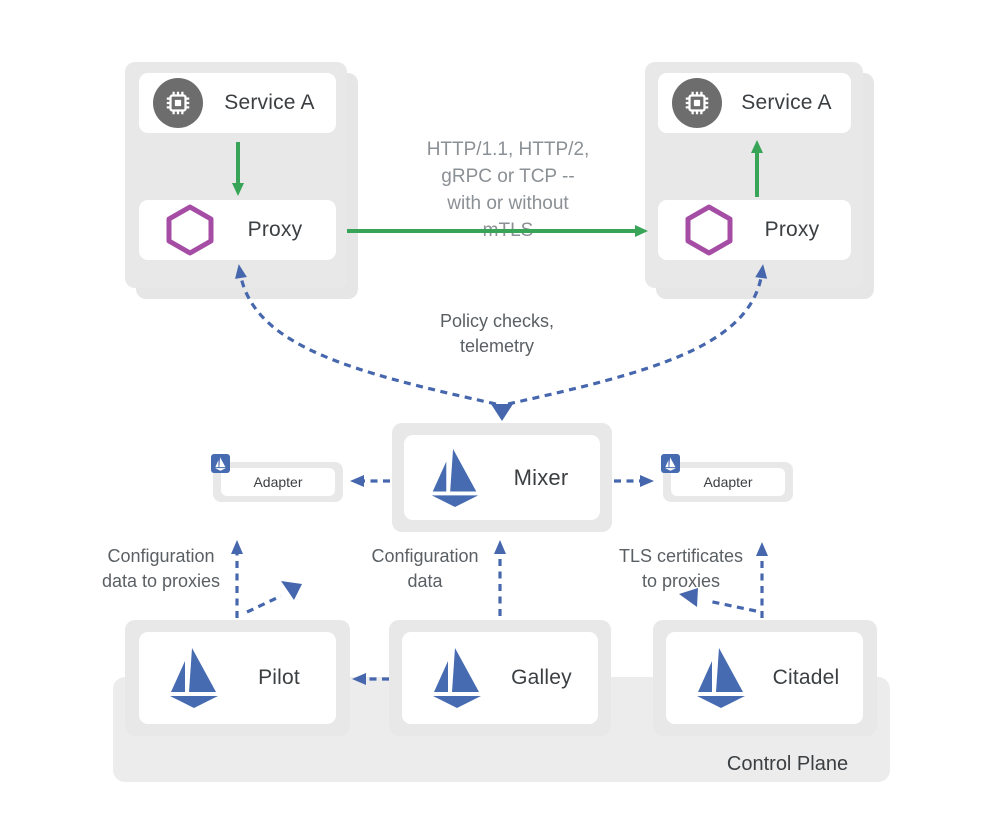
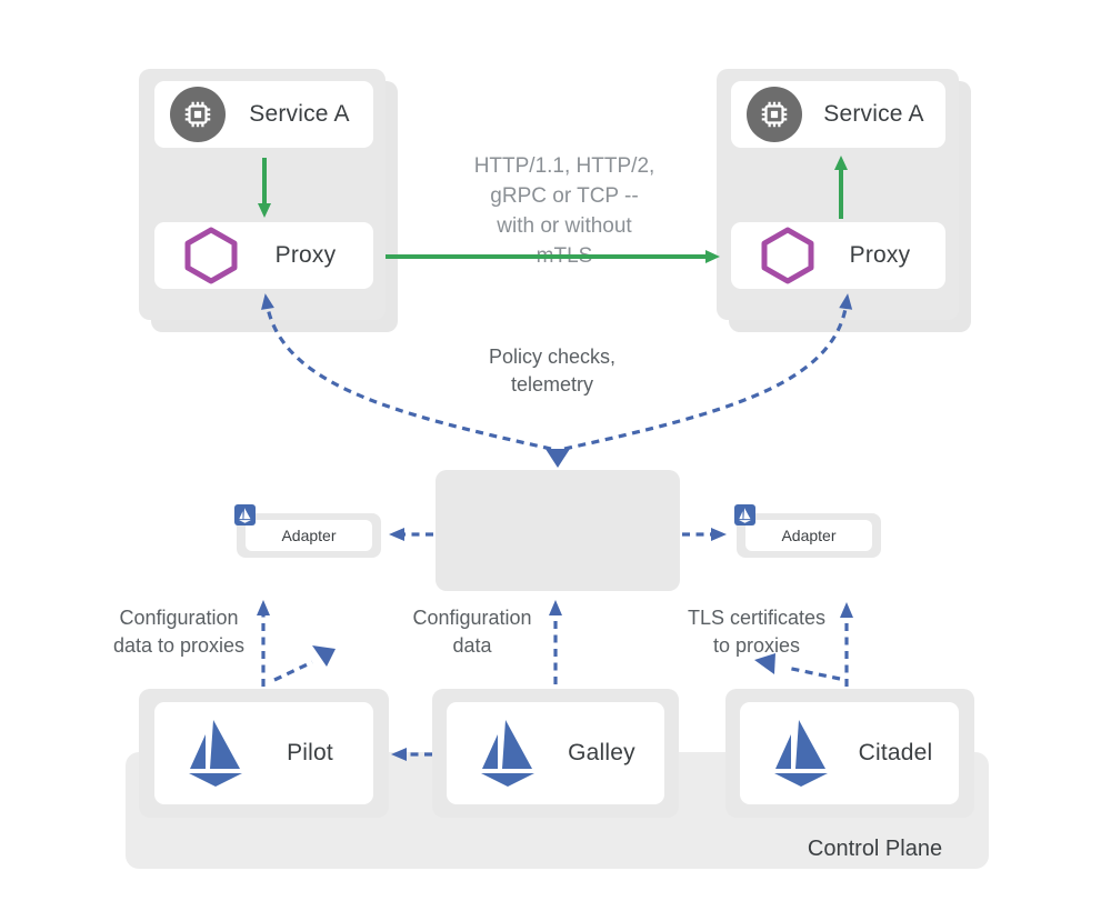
  Control Plane
  Service A
  Proxy
  Service A
  Proxy
- Mixer
  Adapter
  Adapter
  Pilot
  Galley
  Citadel
  HTTP/1.1, HTTP/2,
  gRPC or TCP --
  with or without
  Policy checks,
  telemetry
  Configuration
  data to proxies
  Configuration
  data
  TLS certificates
  to proxies
